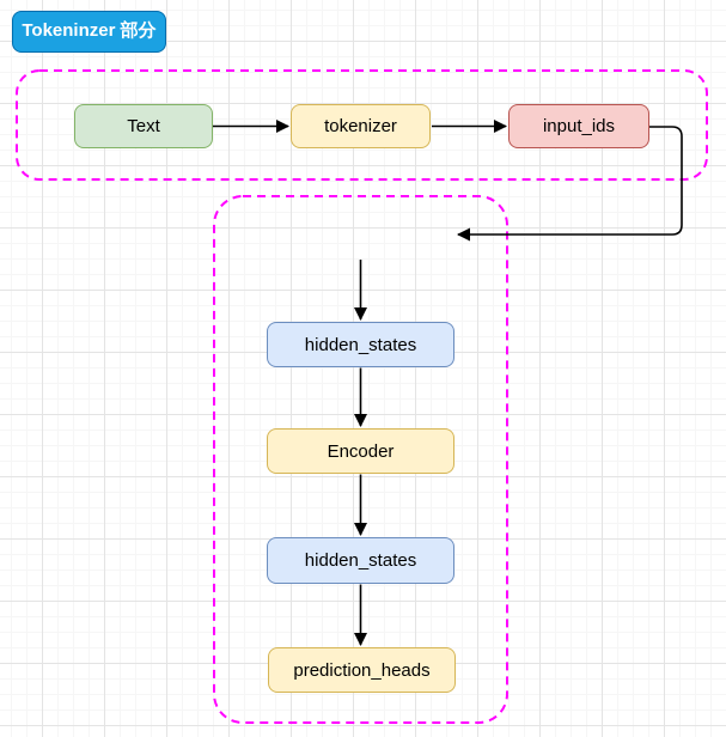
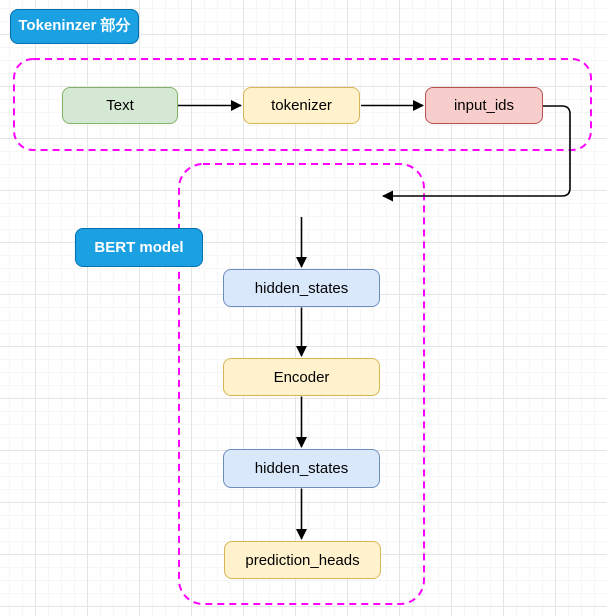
  Tokeninzer 部分
+ BERT model
  Text
  tokenizer
  input_ids
  hidden_states
  Encoder
  hidden_states
  prediction_heads
